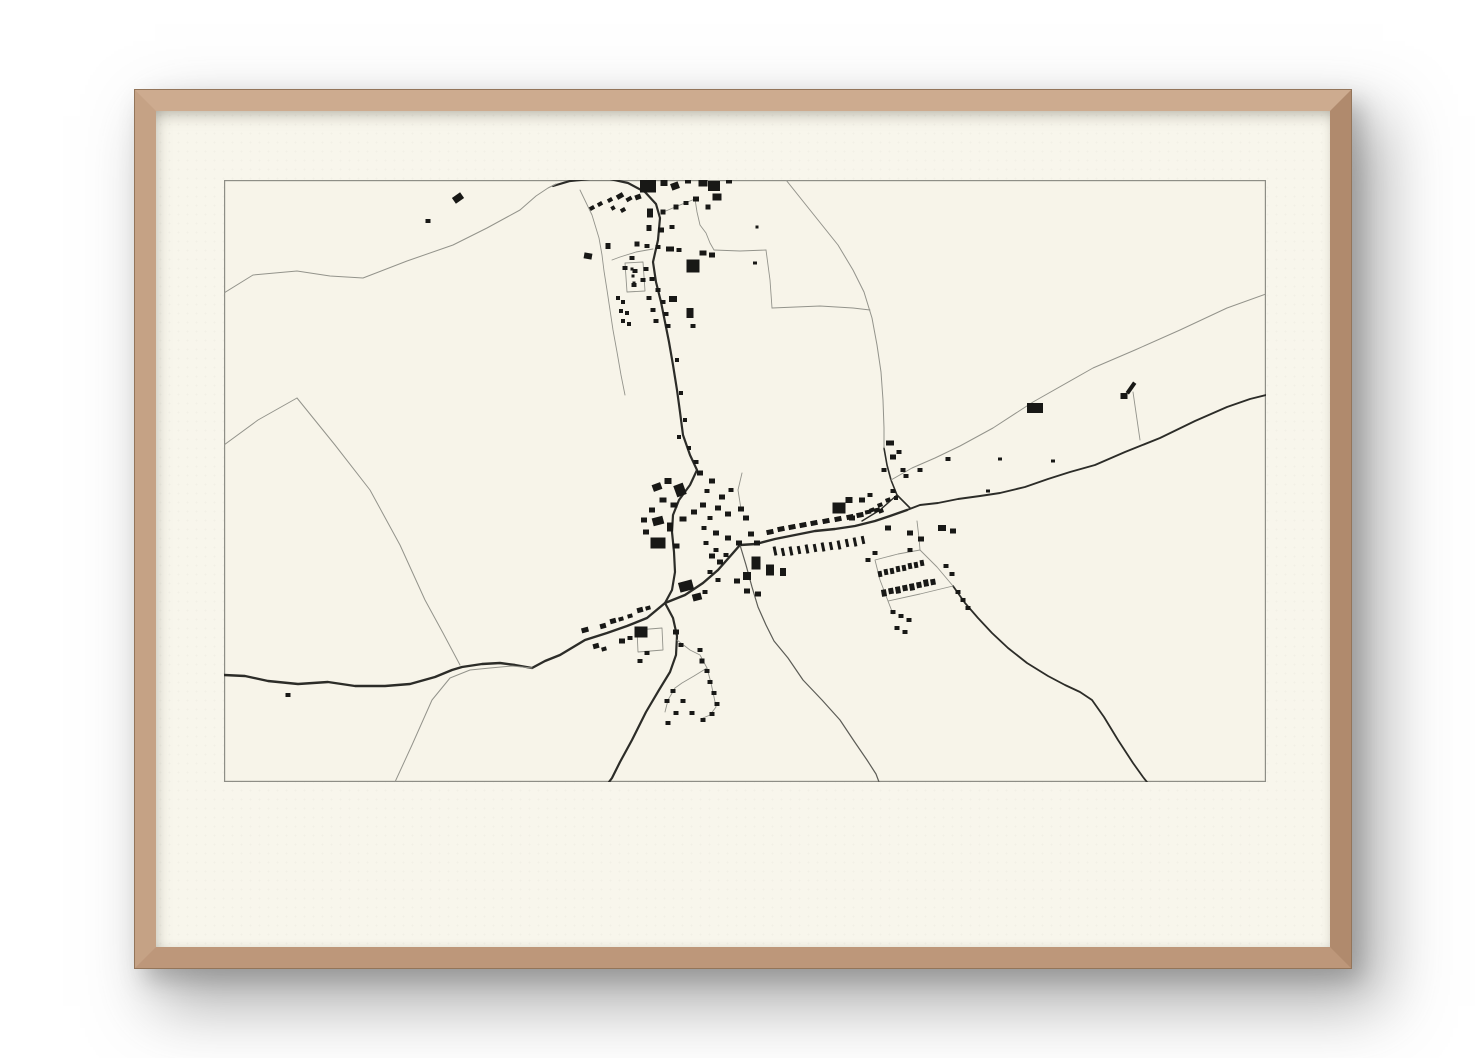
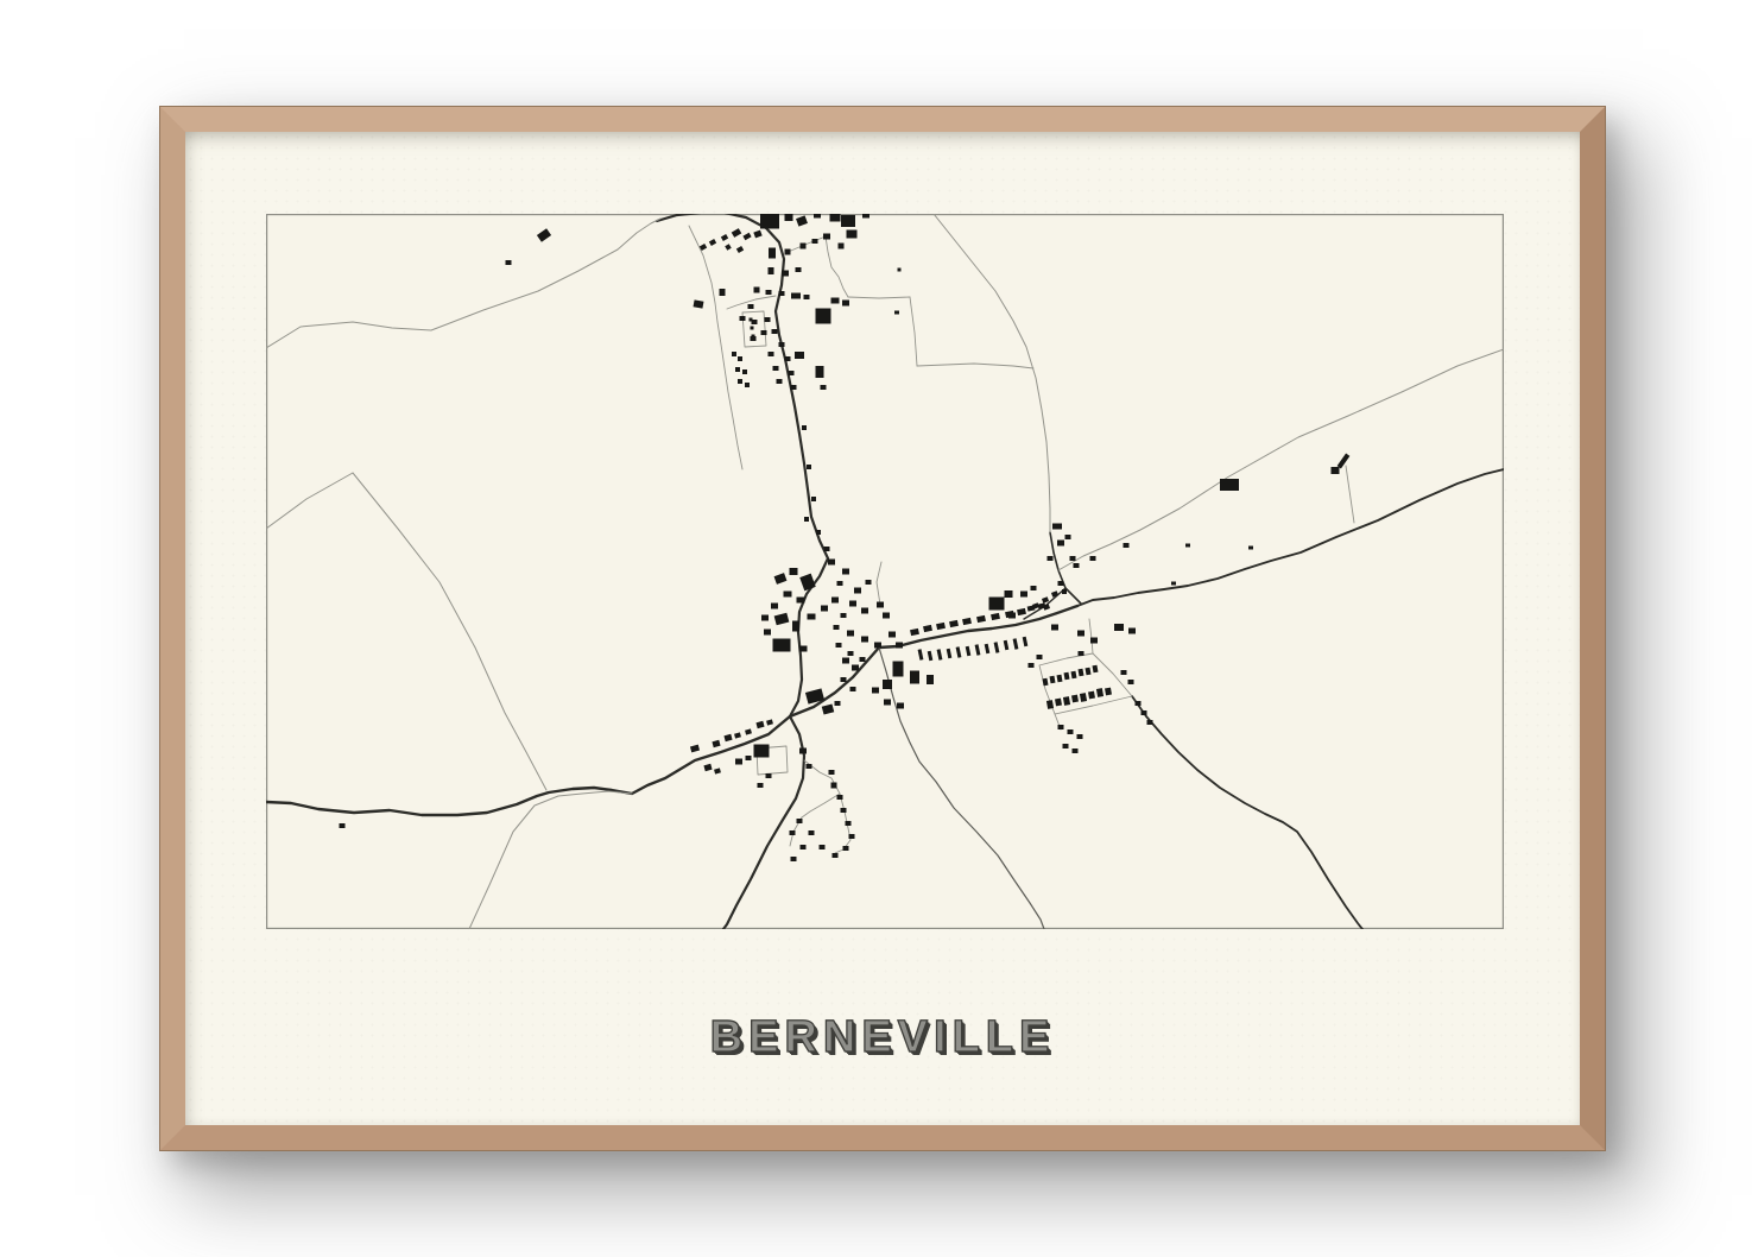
+ BERNEVILLE
